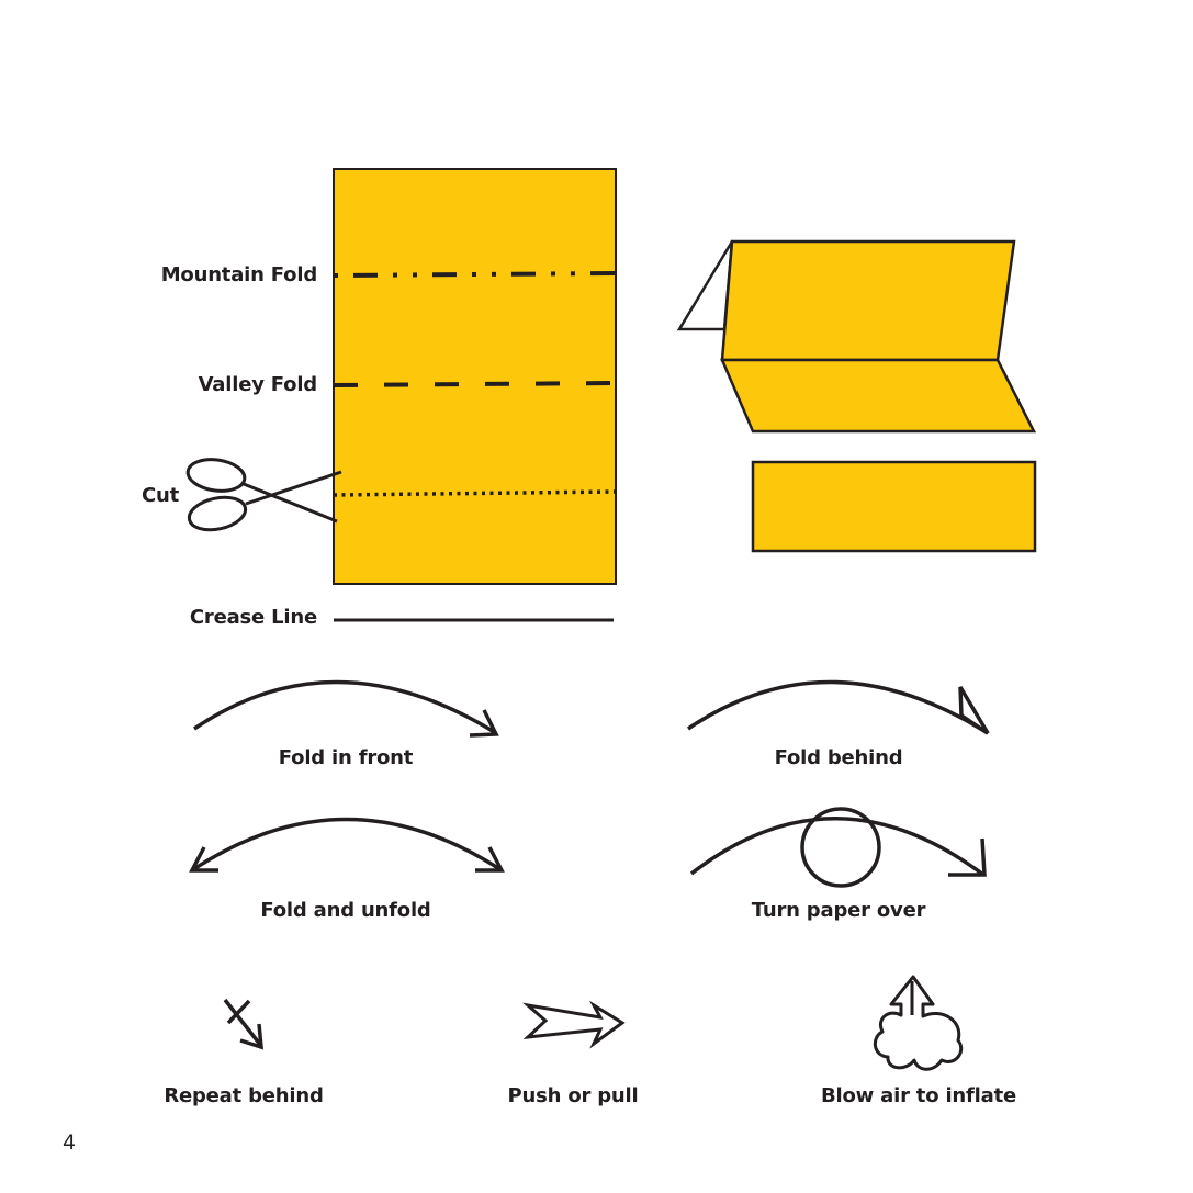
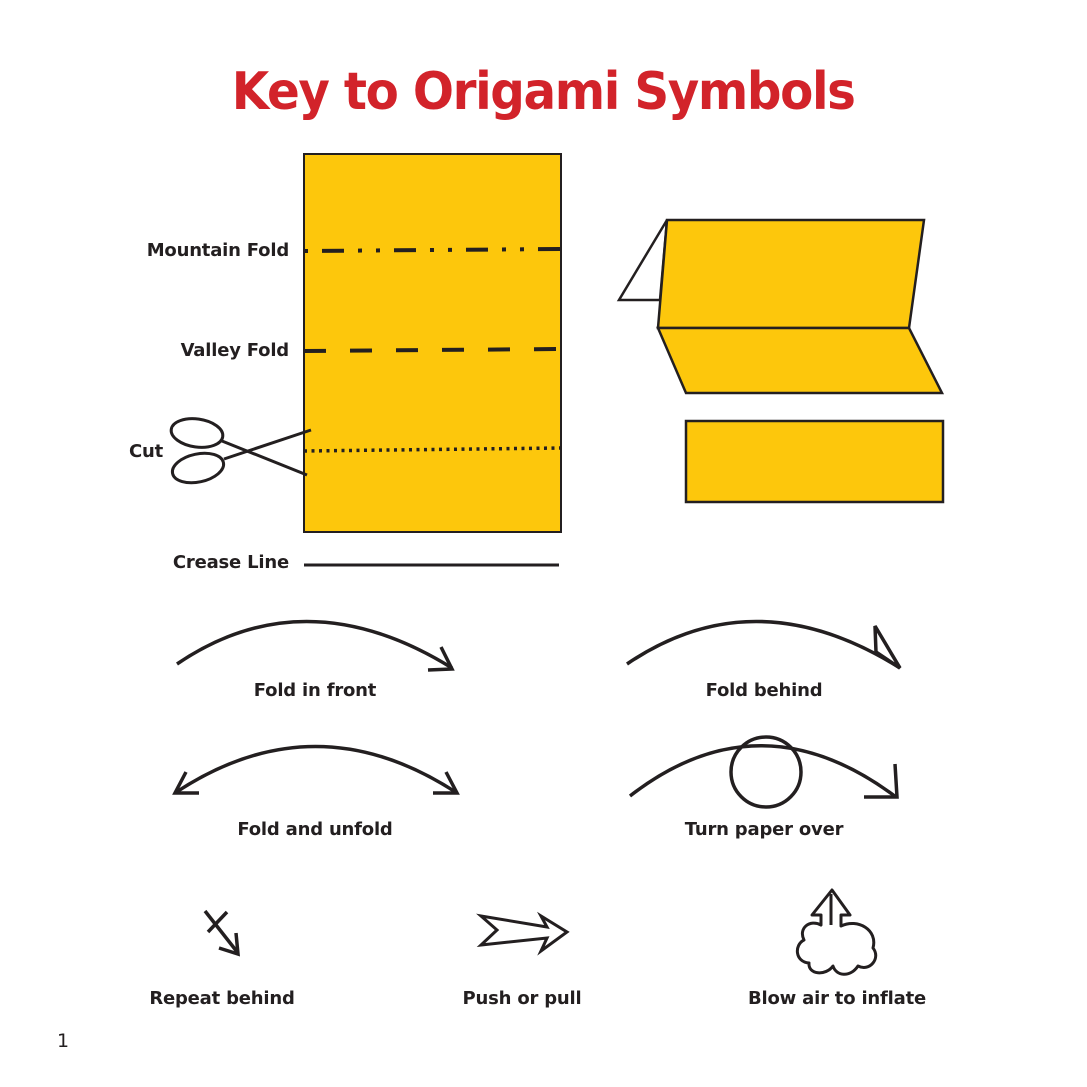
+ Key to Origami Symbols
  Mountain Fold
  Valley Fold
  Cut
  Crease Line
  Fold in front
  Fold behind
  Fold and unfold
  Turn paper over
  Repeat behind
  Push or pull
  Blow air to inflate
- 4
+ 1
